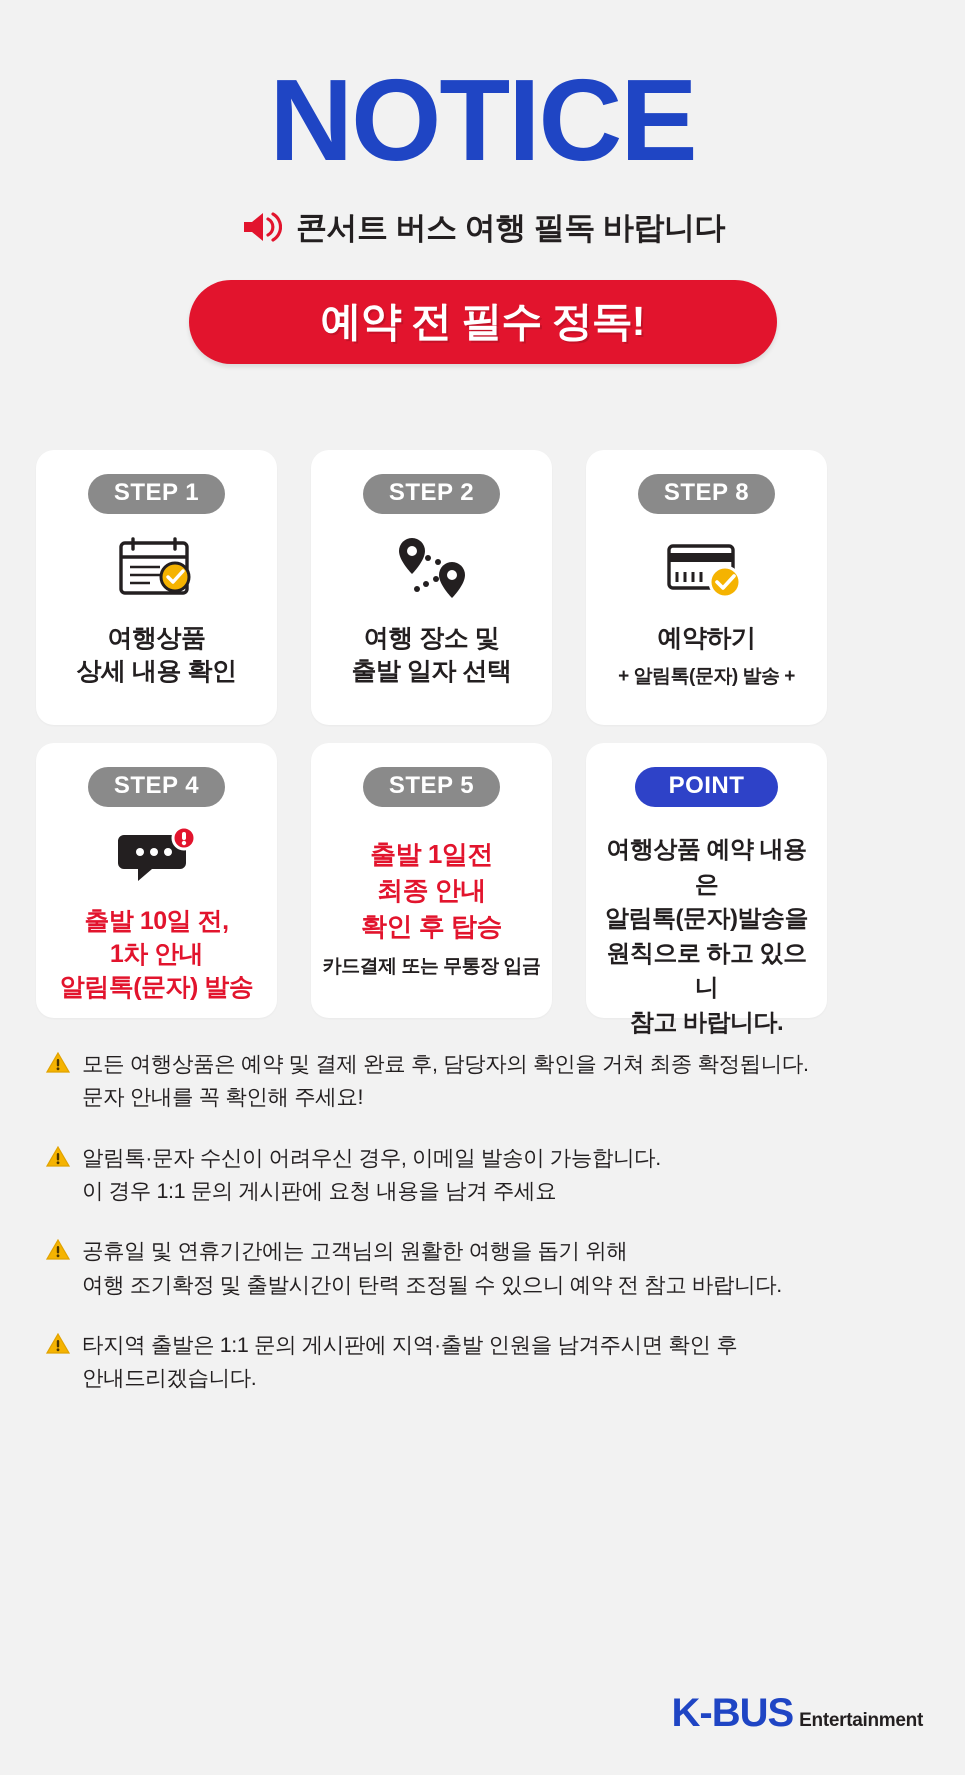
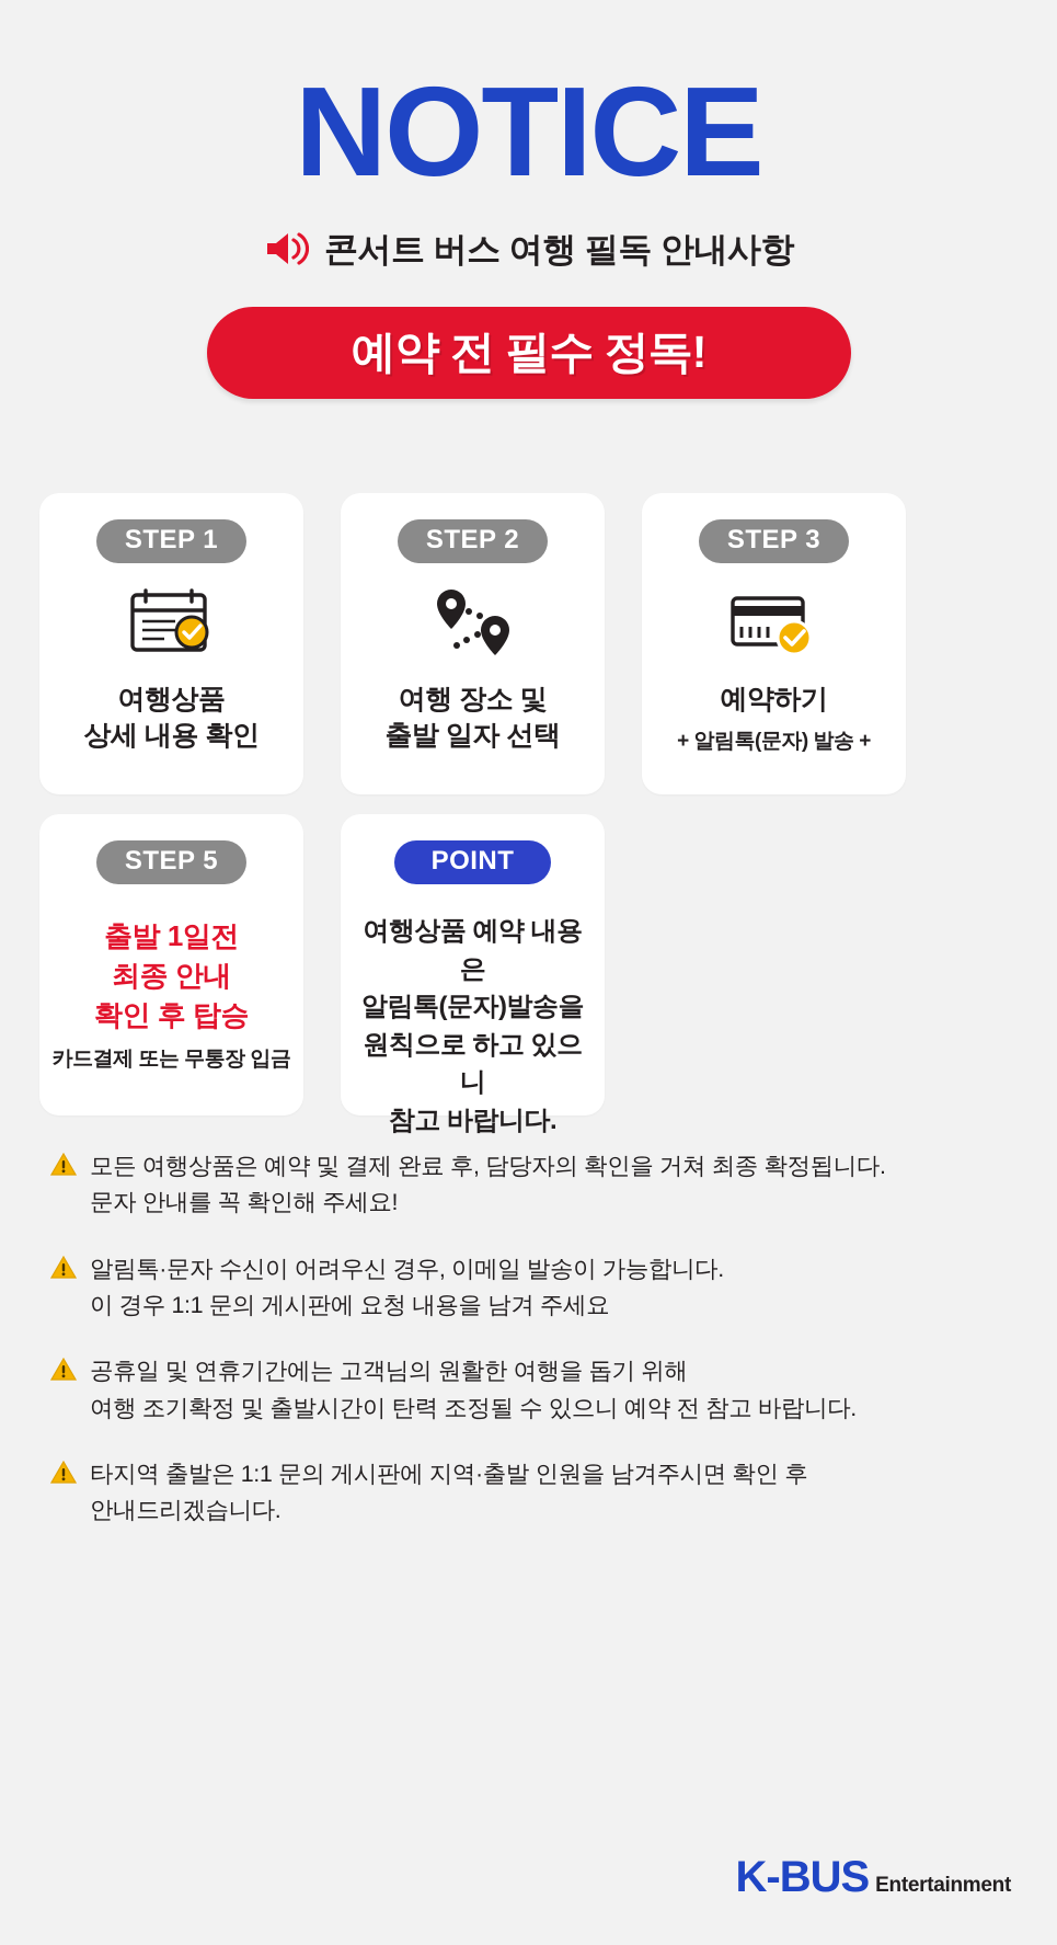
  NOTICE
- 콘서트 버스 여행 필독 바랍니다
+ 콘서트 버스 여행 필독 안내사항
  예약 전 필수 정독!
  STEP 1
  여행상품
  상세 내용 확인
  STEP 2
  여행 장소 및
  출발 일자 선택
- STEP 8
+ STEP 3
  예약하기
  + 알림톡(문자) 발송 +
- STEP 4
- 출발 10일 전,
- 1차 안내
- 알림톡(문자) 발송
  STEP 5
  출발 1일전
  최종 안내
  확인 후 탑승
  카드결제 또는 무통장 입금
  POINT
  여행상품 예약 내용은
  알림톡(문자)발송을
  원칙으로 하고 있으니
  참고 바랍니다.
  모든 여행상품은 예약 및 결제 완료 후, 담당자의 확인을 거쳐 최종 확정됩니다.
  문자 안내를 꼭 확인해 주세요!
  알림톡·문자 수신이 어려우신 경우, 이메일 발송이 가능합니다.
  이 경우 1:1 문의 게시판에 요청 내용을 남겨 주세요
  공휴일 및 연휴기간에는 고객님의 원활한 여행을 돕기 위해
  여행 조기확정 및 출발시간이 탄력 조정될 수 있으니 예약 전 참고 바랍니다.
  타지역 출발은 1:1 문의 게시판에 지역·출발 인원을 남겨주시면 확인 후
  안내드리겠습니다.
  K-BUS
  Entertainment
